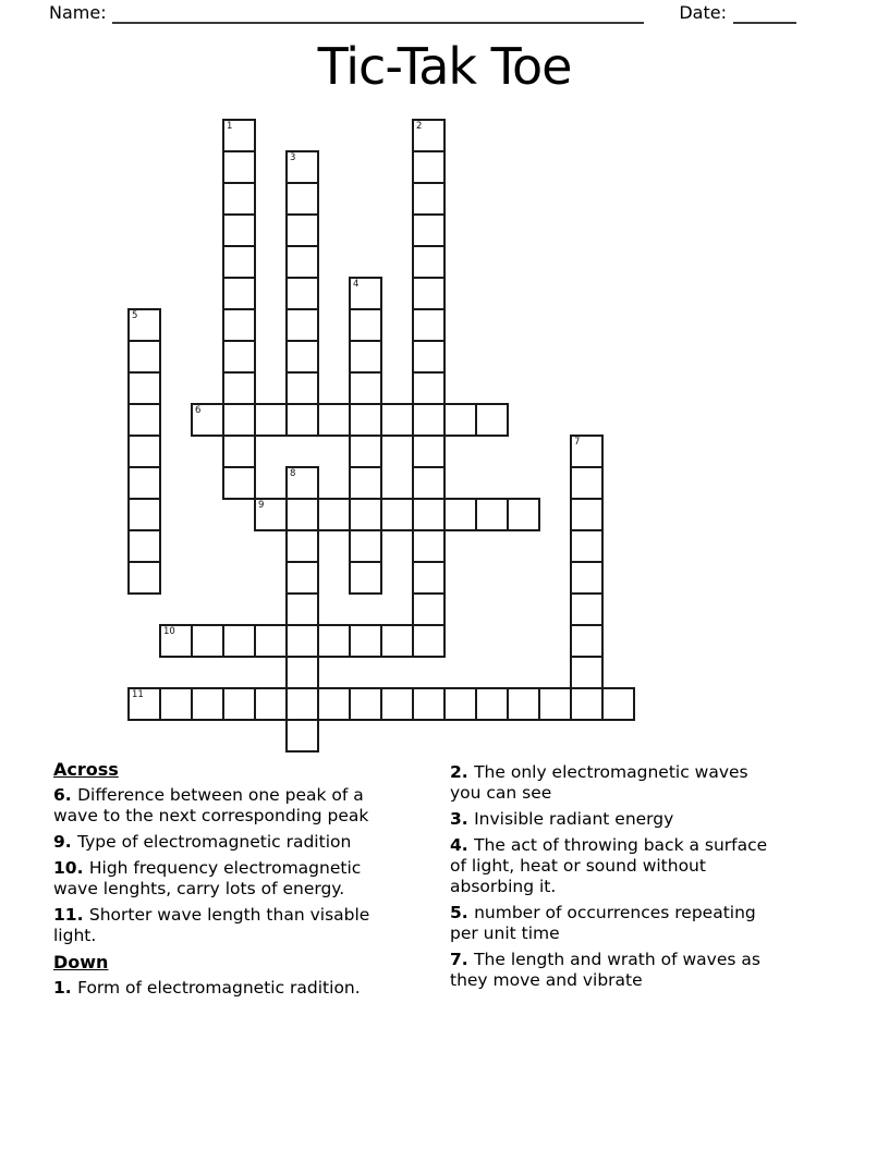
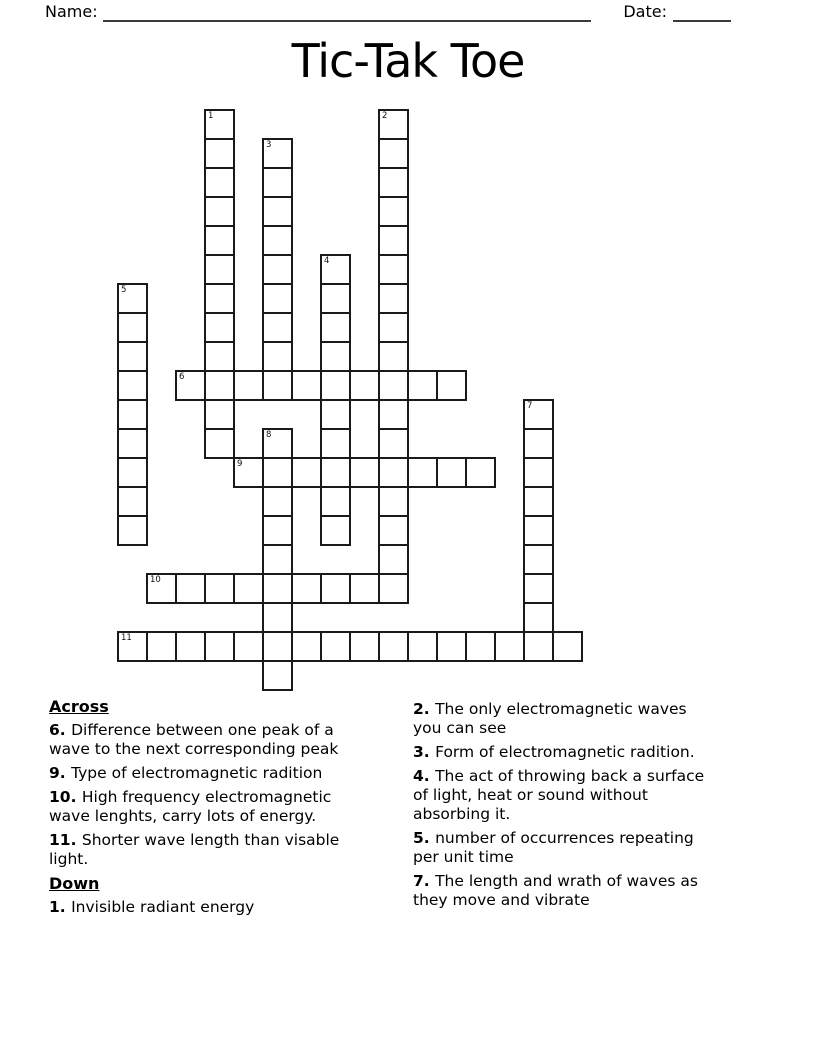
  Name:
  Date:
  Tic-Tak Toe
  1
  2
  3
  4
  5
  6
  7
  8
  9
  10
  11
  Across
  6. Difference between one peak of a
  wave to the next corresponding peak
  9. Type of electromagnetic radition
  10. High frequency electromagnetic
  wave lenghts, carry lots of energy.
  11. Shorter wave length than visable
  light.
  Down
- 1. Form of electromagnetic radition.
+ 1. Invisible radiant energy
  2. The only electromagnetic waves
  you can see
- 3. Invisible radiant energy
+ 3. Form of electromagnetic radition.
  4. The act of throwing back a surface
  of light, heat or sound without
  absorbing it.
  5. number of occurrences repeating
  per unit time
  7. The length and wrath of waves as
  they move and vibrate
